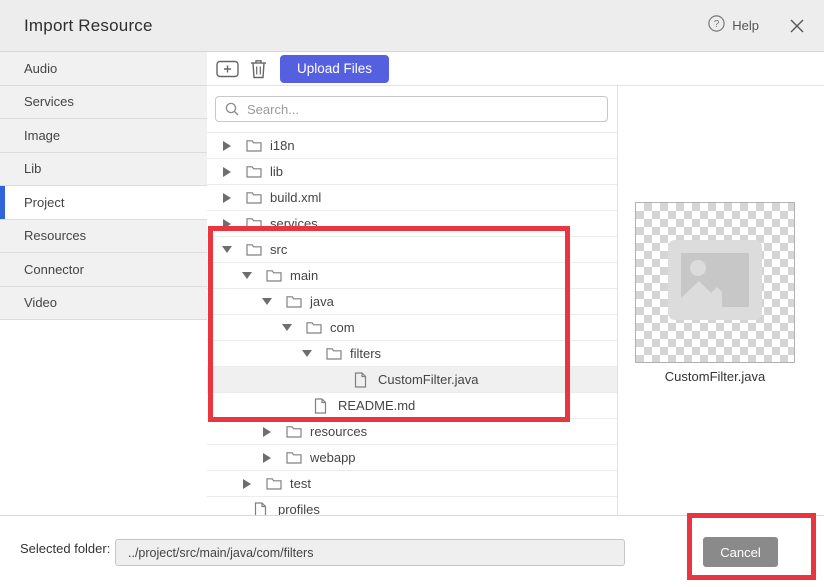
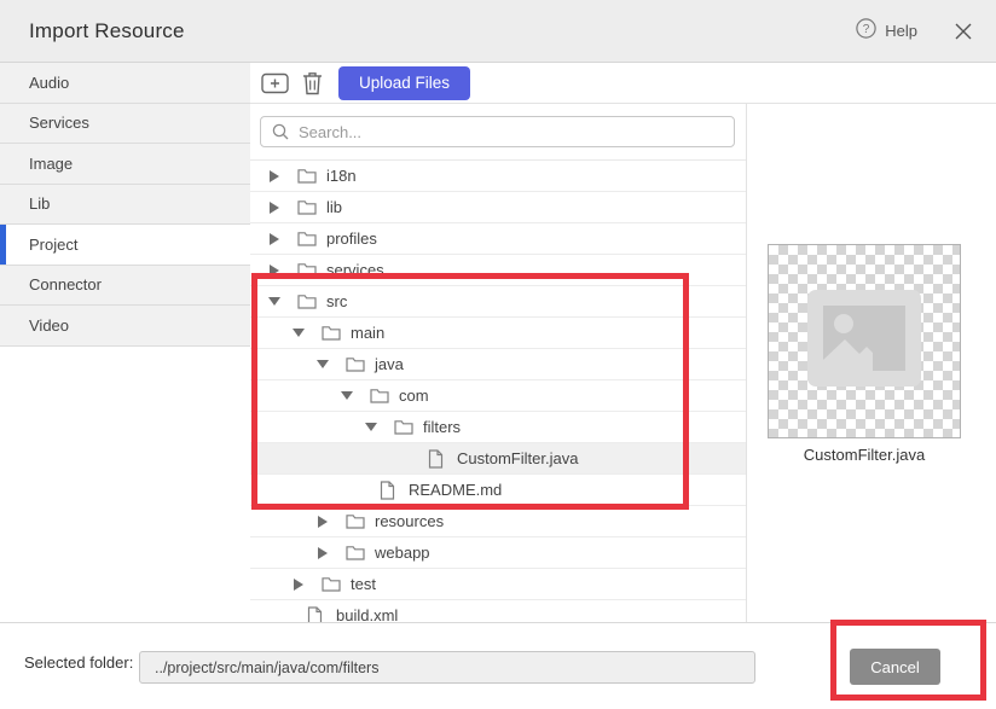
  Import Resource
  ?
  Help
  Audio
  Services
  Image
  Lib
  Project
- Resources
  Connector
  Video
  Upload Files
  Search...
  i18n
  lib
- build.xml
+ profiles
  services
  src
  main
  java
  com
  filters
  CustomFilter.java
  README.md
  resources
  webapp
  test
- profiles
+ build.xml
  CustomFilter.java
  Selected folder:
  ../project/src/main/java/com/filters
  Cancel
